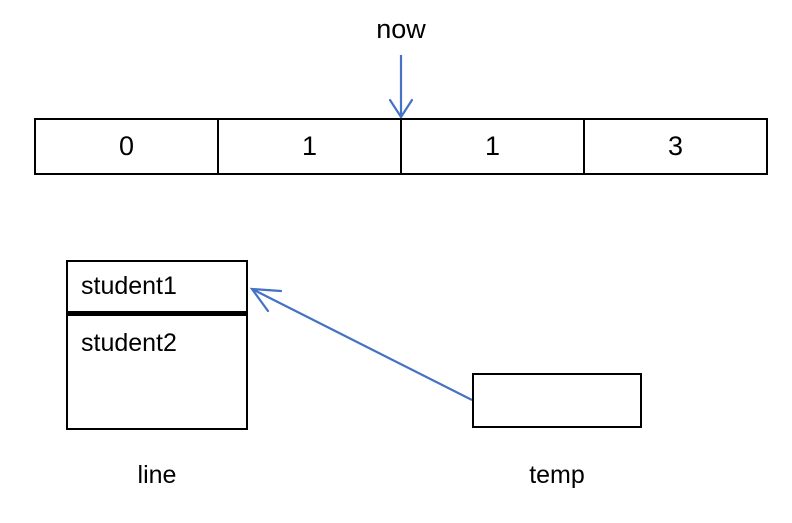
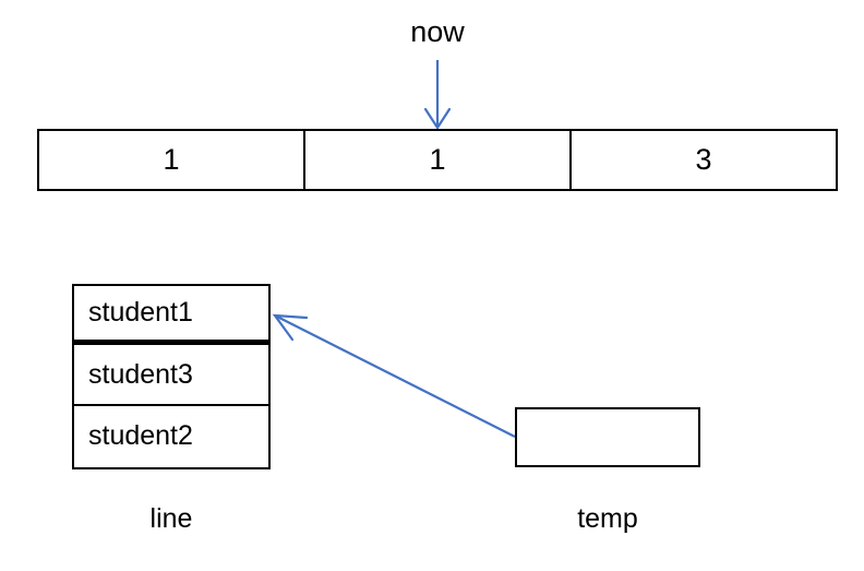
  now
- 0
  1
  1
  3
  student1
+ student3
  student2
  line
  temp
